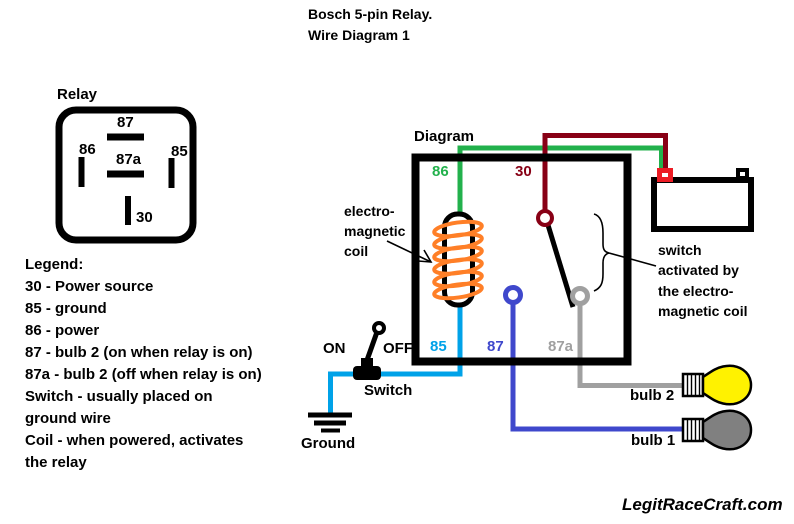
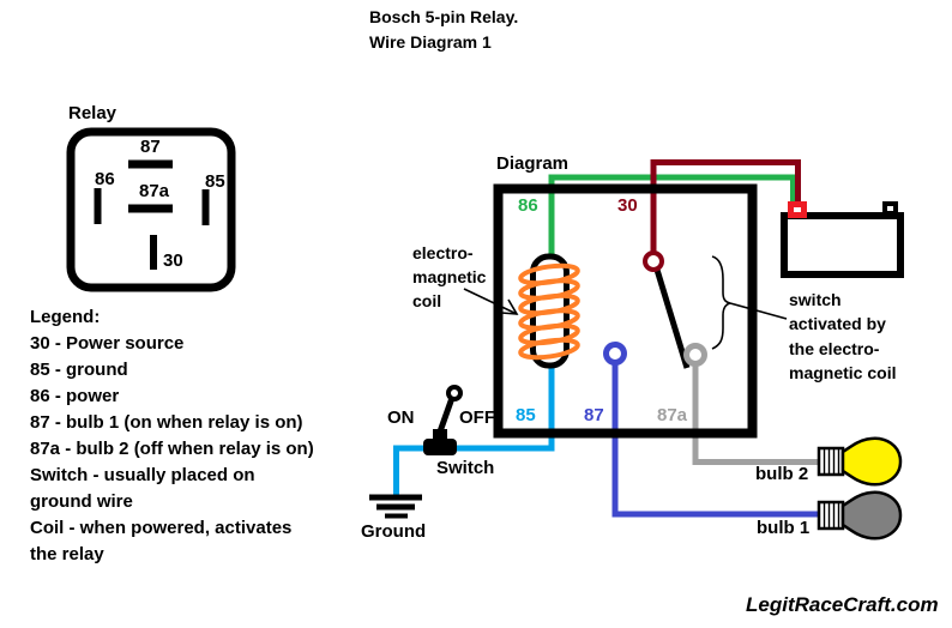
  Bosch 5-pin Relay.
  Wire Diagram 1
  Relay
  87
  86
  87a
  85
  30
  Legend:
  30 - Power source
  85 - ground
  86 - power
- 87 - bulb 2 (on when relay is on)
+ 87 - bulb 1 (on when relay is on)
  87a - bulb 2 (off when relay is on)
  Switch - usually placed on
  ground wire
  Coil - when powered, activates
  the relay
  Diagram
  86
  30
  85
  87
  87a
  electro-
  magnetic
  coil
  switch
  activated by
  the electro-
  magnetic coil
  ON
  OFF
  Switch
  Ground
  bulb 2
  bulb 1
  LegitRaceCraft.com
